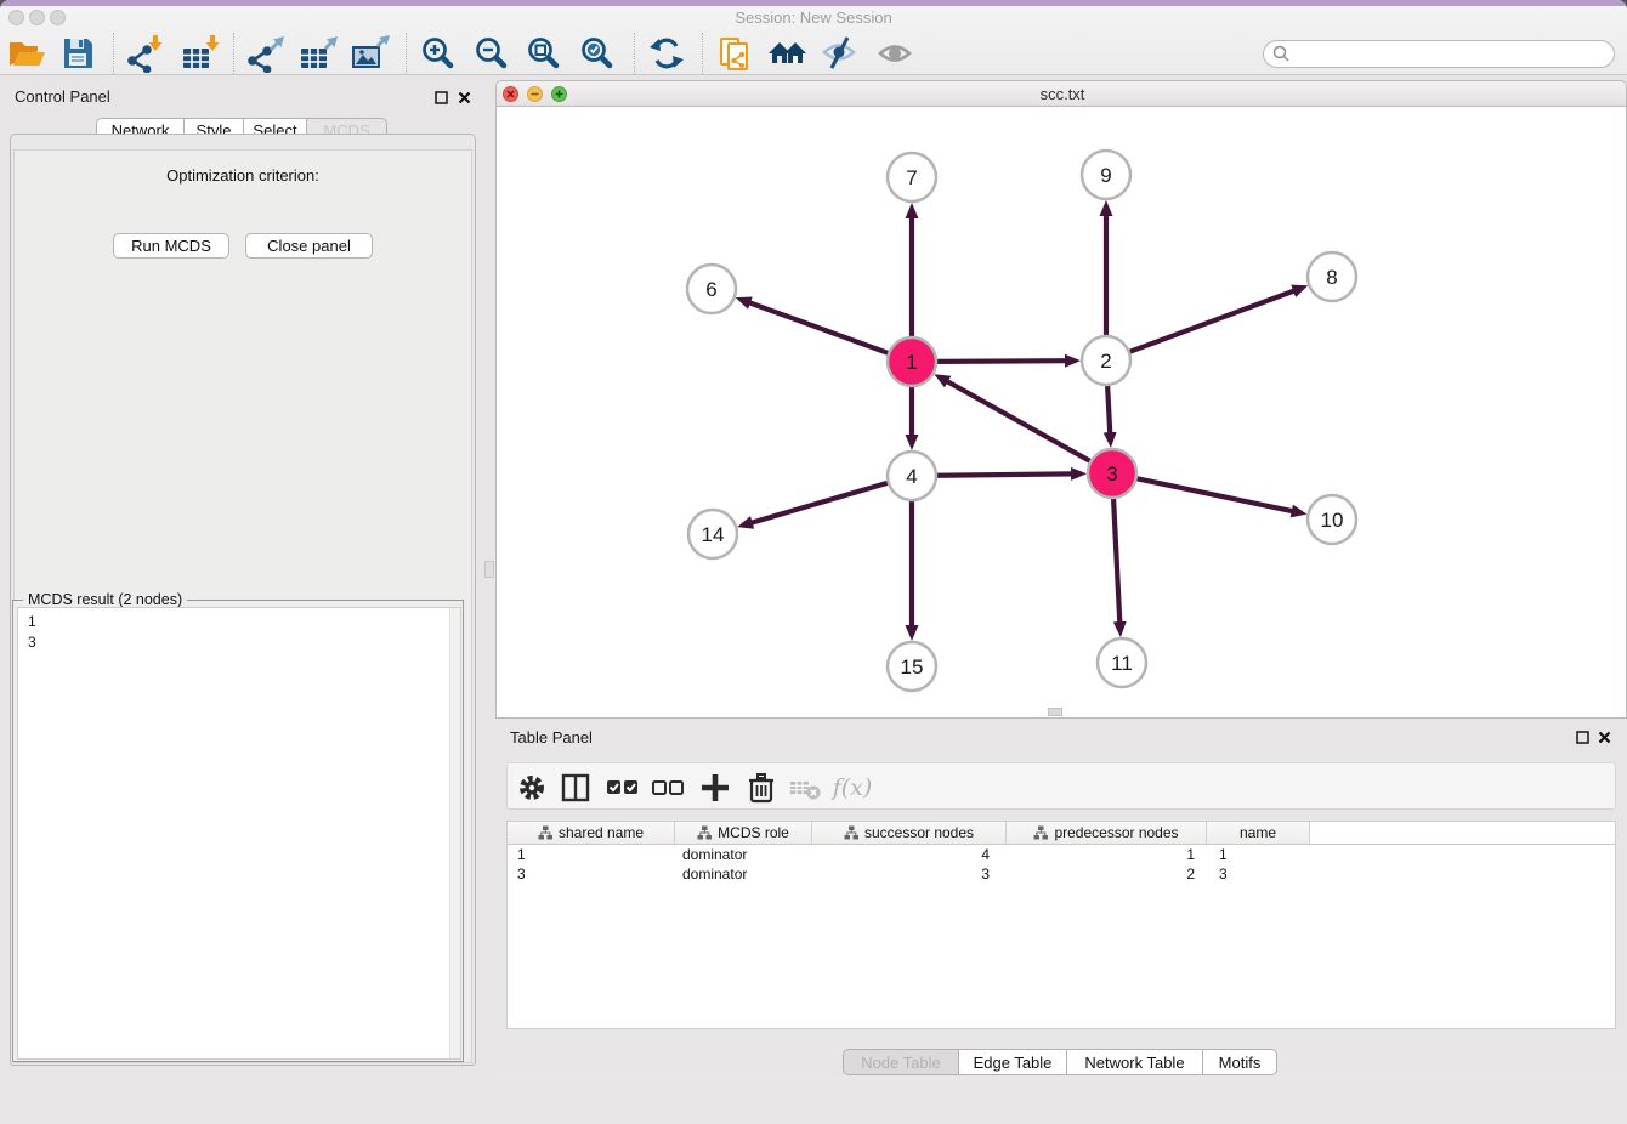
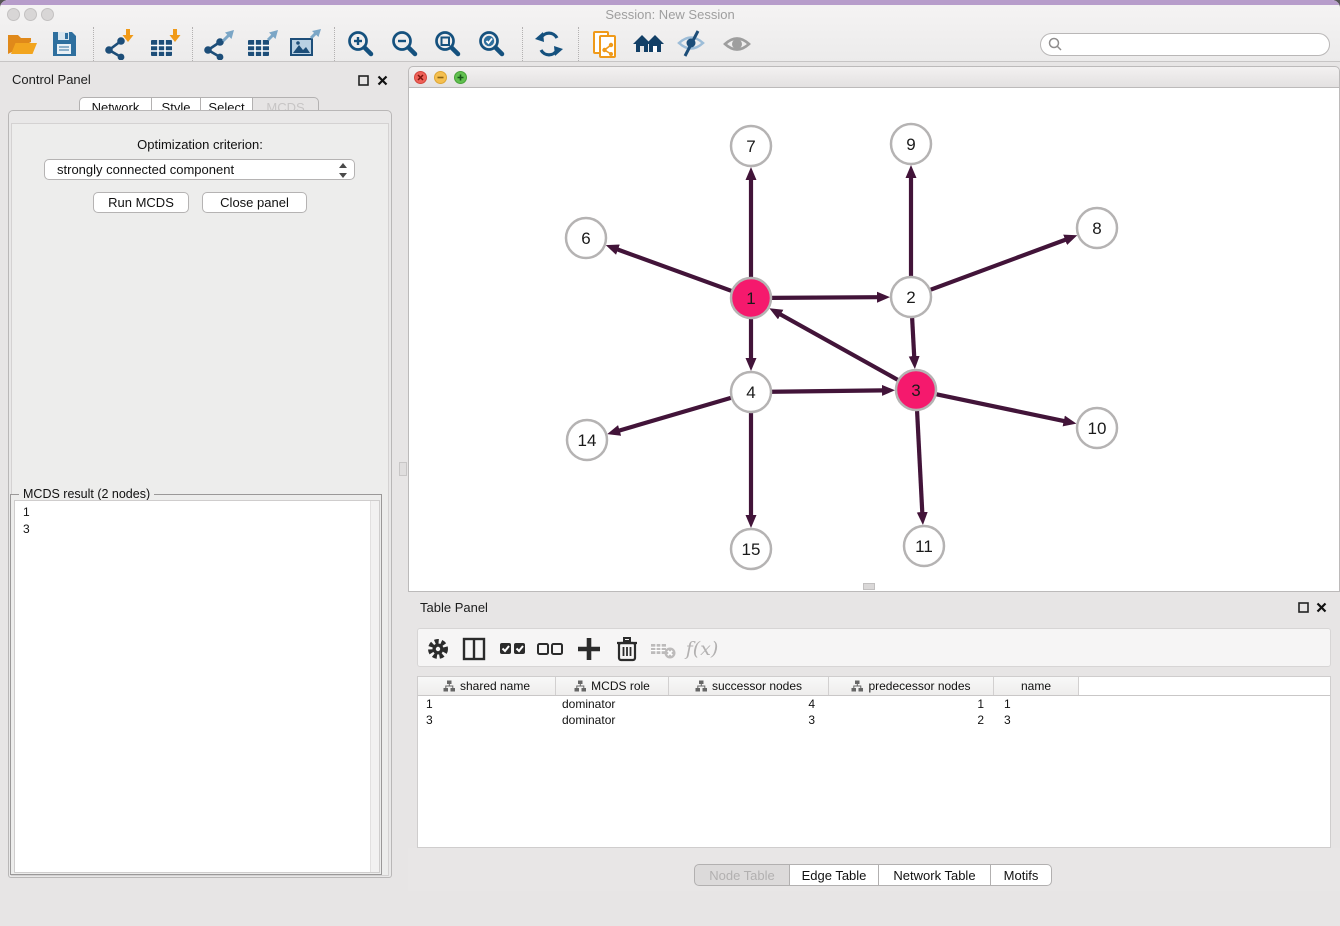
  Session: New Session
  Control Panel
  Network
  Style
  Select
  MCDS
  Optimization criterion:
+ strongly connected component
  Run MCDS
  Close panel
  MCDS result (2 nodes)
  1
  3
- scc.txt
  1
  2
  3
  4
  6
  7
  8
  9
  10
  11
  14
  15
  Table Panel
  f(x)
  shared name
  MCDS role
  successor nodes
  predecessor nodes
  name
  1
  dominator
  4
  1
  1
  3
  dominator
  3
  2
  3
  Node Table
  Edge Table
  Network Table
  Motifs
